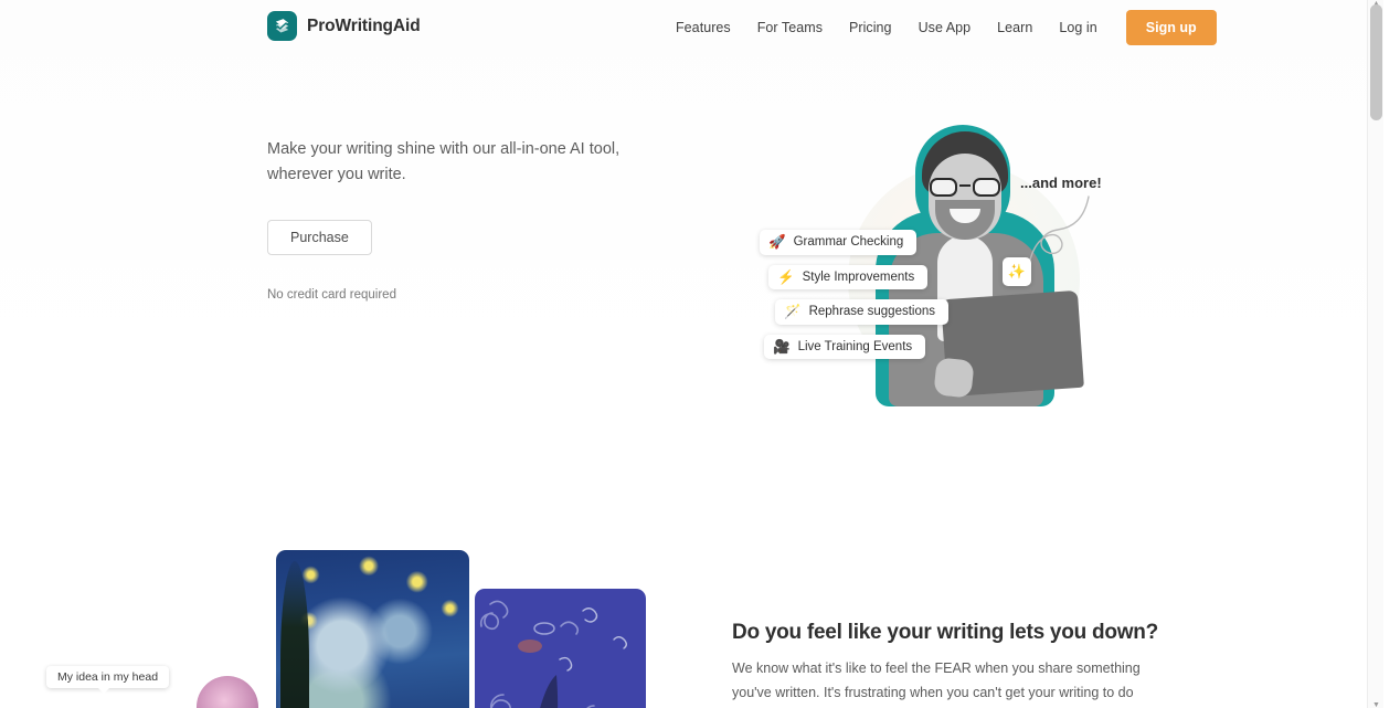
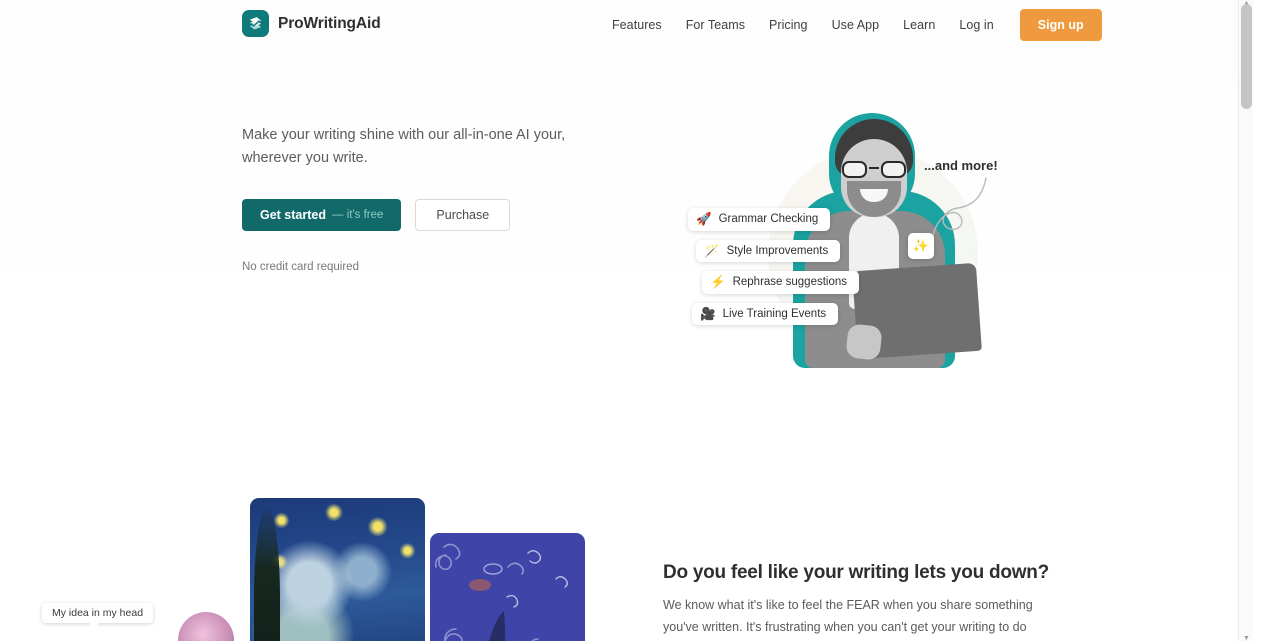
  ProWritingAid
  Features
  For Teams
  Pricing
  Use App
  Learn
  Log in
  Sign up
- Make your writing shine with our all-in-one AI tool, wherever you write.
+ Make your writing shine with our all-in-one AI your, wherever you write.
+ Get started
+ — it's free
  Purchase
  No credit card required
  🚀
  Grammar Checking
- ⚡
+ 🪄
  Style Improvements
- 🪄
+ ⚡
  Rephrase suggestions
  🎥
  Live Training Events
  ...and more!
  ✨
  My idea in my head
  Do you feel like your writing lets you down?
  We know what it's like to feel the FEAR when you share something you've written. It's frustrating when you can't get your writing to do
